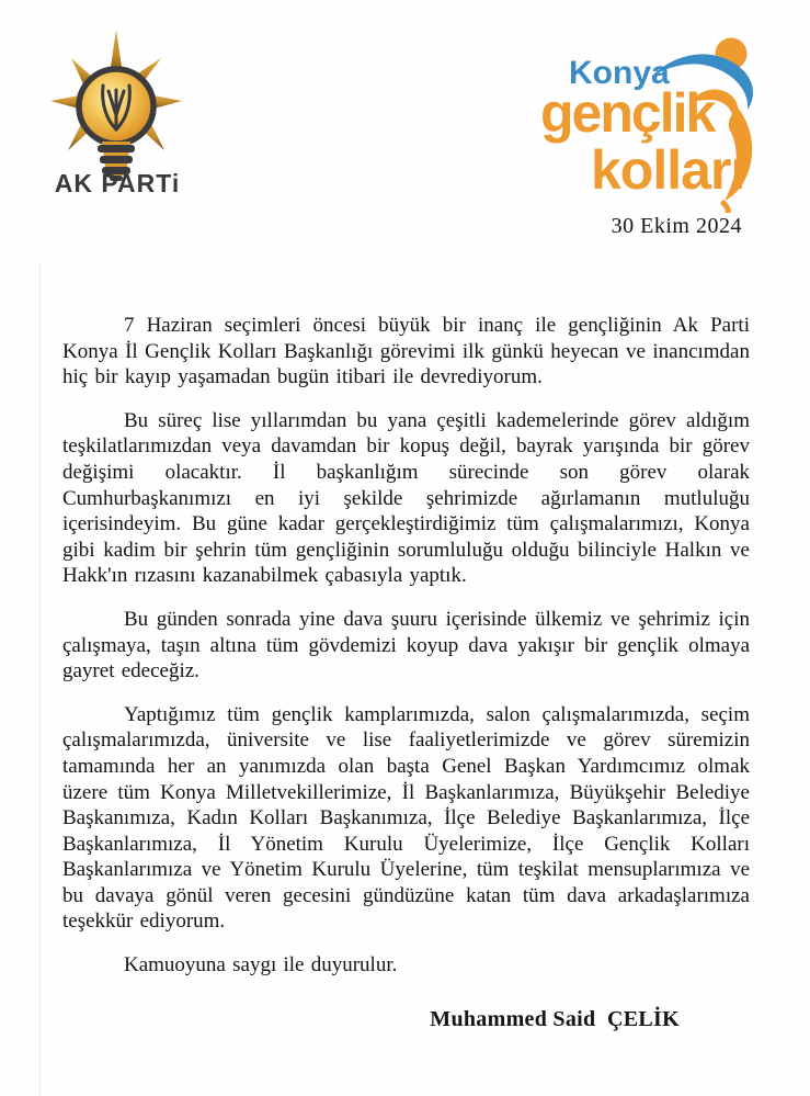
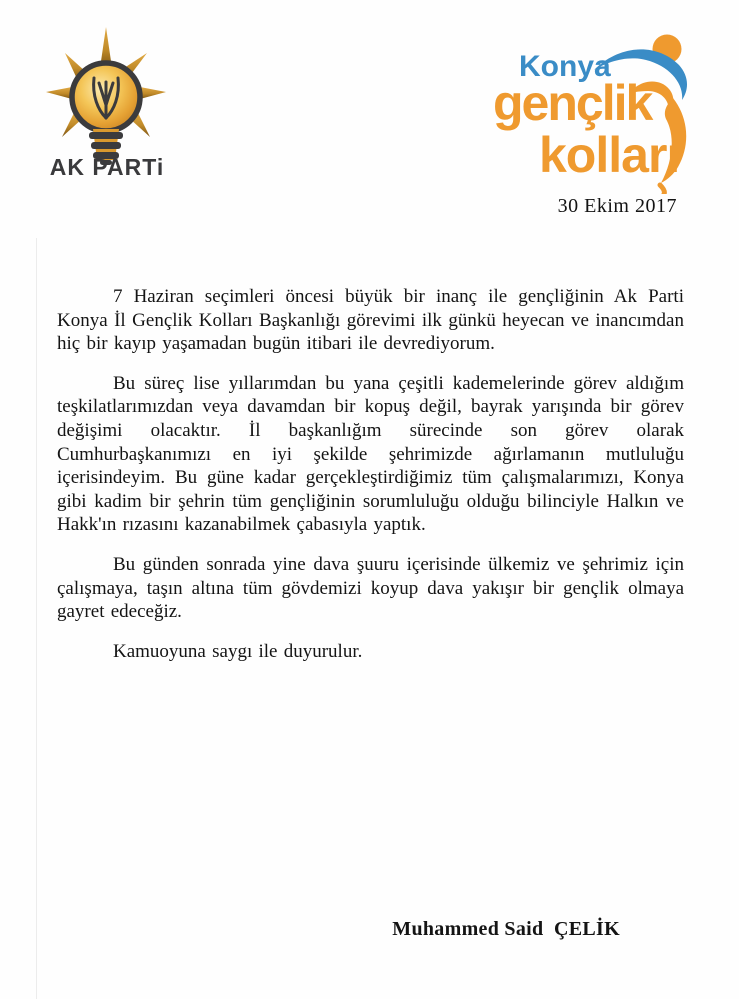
  AK PARTi
  Konya
  gençlik
  kollar
- 30 Ekim 2024
+ 30 Ekim 2017
  7 Haziran seçimleri öncesi büyük bir inanç ile gençliğinin Ak Parti Konya İl Gençlik Kolları Başkanlığı görevimi ilk günkü heyecan ve inancımdan hiç bir kayıp yaşamadan bugün itibari ile devrediyorum.
  Bu süreç lise yıllarımdan bu yana çeşitli kademelerinde görev aldığım teşkilatlarımızdan veya davamdan bir kopuş değil, bayrak yarışında bir görev değişimi olacaktır. İl başkanlığım sürecinde son görev olarak Cumhurbaşkanımızı en iyi şekilde şehrimizde ağırlamanın mutluluğu içerisindeyim. Bu güne kadar gerçekleştirdiğimiz tüm çalışmalarımızı, Konya gibi kadim bir şehrin tüm gençliğinin sorumluluğu olduğu bilinciyle Halkın ve Hakk'ın rızasını kazanabilmek çabasıyla yaptık.
  Bu günden sonrada yine dava şuuru içerisinde ülkemiz ve şehrimiz için çalışmaya, taşın altına tüm gövdemizi koyup dava yakışır bir gençlik olmaya gayret edeceğiz.
- Yaptığımız tüm gençlik kamplarımızda, salon çalışmalarımızda, seçim çalışmalarımızda, üniversite ve lise faaliyetlerimizde ve görev süremizin tamamında her an yanımızda olan başta Genel Başkan Yardımcımız olmak üzere tüm Konya Milletvekillerimize, İl Başkanlarımıza, Büyükşehir Belediye Başkanımıza, Kadın Kolları Başkanımıza, İlçe Belediye Başkanlarımıza, İlçe Başkanlarımıza, İl Yönetim Kurulu Üyelerimize, İlçe Gençlik Kolları Başkanlarımıza ve Yönetim Kurulu Üyelerine, tüm teşkilat mensuplarımıza ve bu davaya gönül veren gecesini gündüzüne katan tüm dava arkadaşlarımıza teşekkür ediyorum.
  Kamuoyuna saygı ile duyurulur.
  Muhammed Said ÇELİK
